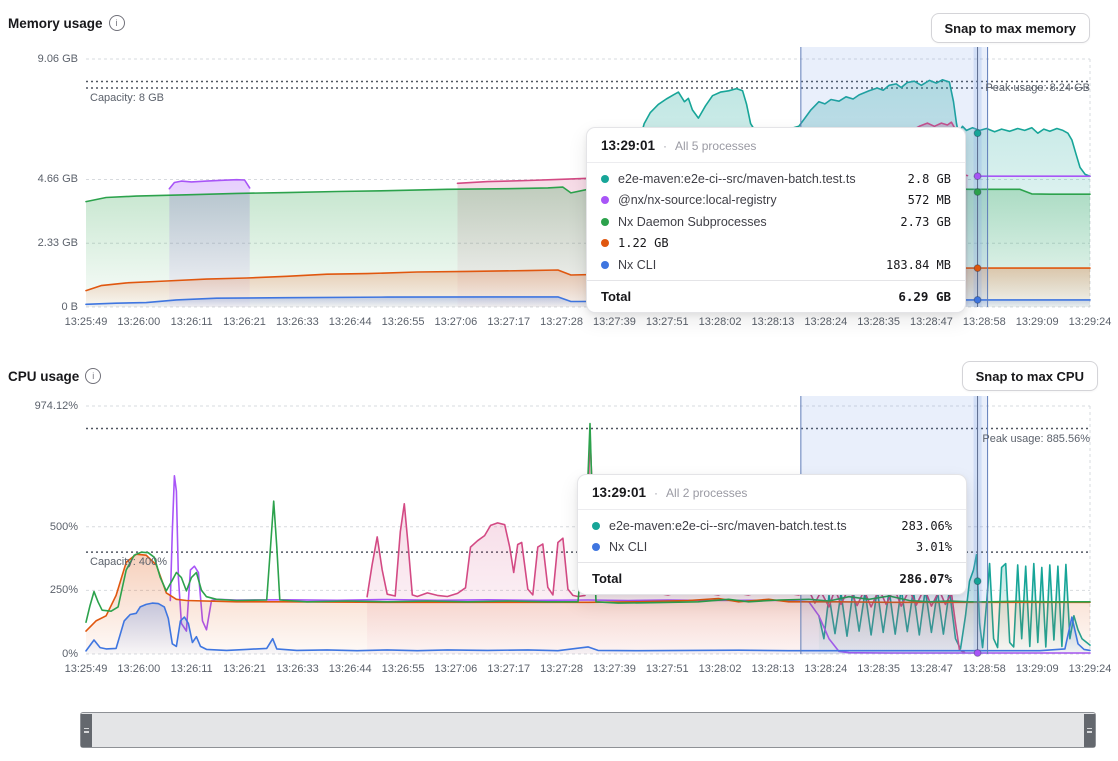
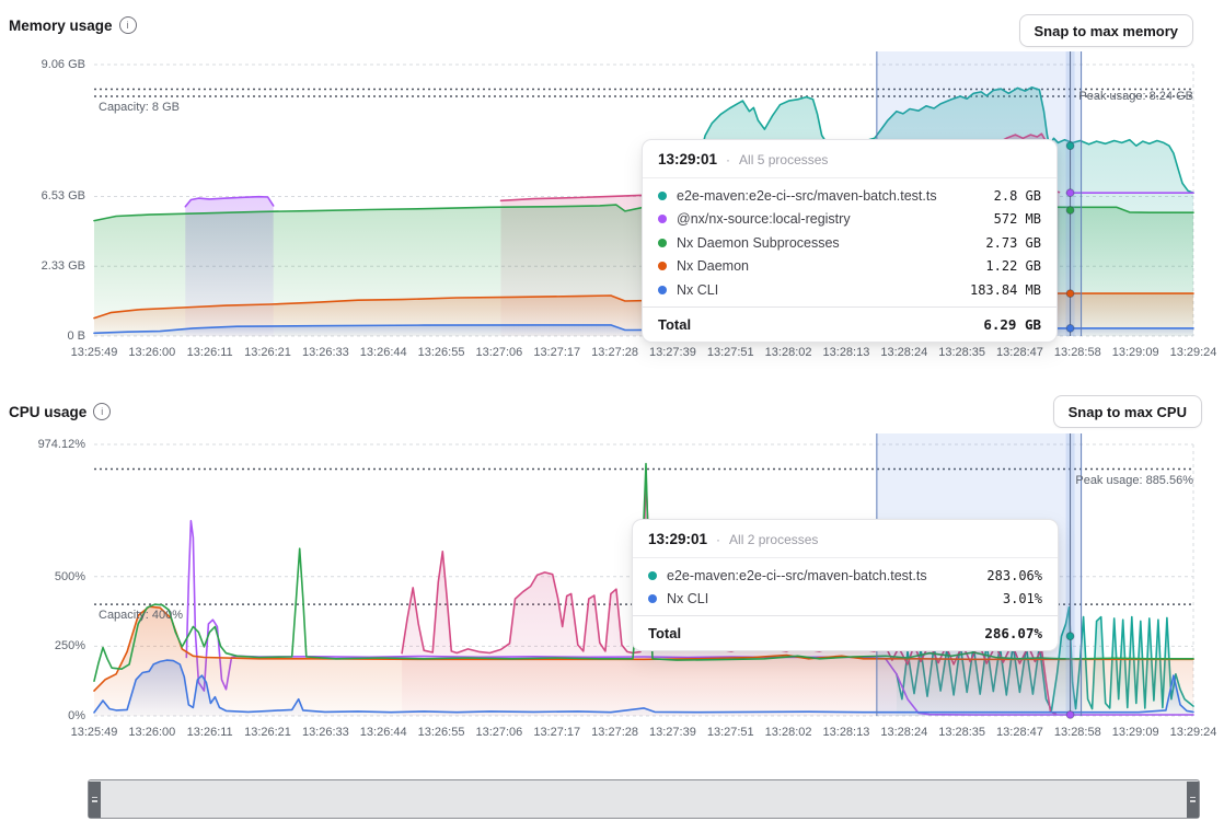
  Memory usage
  i
  Snap to max memory
  CPU usage
  i
  Snap to max CPU
  13:29:01
  ·
  All 5 processes
  e2e-maven:e2e-ci--src/maven-batch.test.ts
  2.8 GB
  @nx/nx-source:local-registry
  572 MB
  Nx Daemon Subprocesses
  2.73 GB
+ Nx Daemon
  1.22 GB
  Nx CLI
  183.84 MB
  Total
  6.29 GB
  13:29:01
  ·
  All 2 processes
  e2e-maven:e2e-ci--src/maven-batch.test.ts
  283.06%
  Nx CLI
  3.01%
  Total
  286.07%
  9.06 GB
- 4.66 GB
+ 6.53 GB
  2.33 GB
  0 B
  Capacity: 8 GB
  Peak usage: 8.24 GB
  13:25:49
  13:26:00
  13:26:11
  13:26:21
  13:26:33
  13:26:44
  13:26:55
  13:27:06
  13:27:17
  13:27:28
  13:27:39
  13:27:51
  13:28:02
  13:28:13
  13:28:24
  13:28:35
  13:28:47
  13:28:58
  13:29:09
  13:29:24
  974.12%
  500%
  250%
  0%
  Capacity: 400%
  Peak usage: 885.56%
  13:25:49
  13:26:00
  13:26:11
  13:26:21
  13:26:33
  13:26:44
  13:26:55
  13:27:06
  13:27:17
  13:27:28
  13:27:39
  13:27:51
  13:28:02
  13:28:13
  13:28:24
  13:28:35
  13:28:47
  13:28:58
  13:29:09
  13:29:24
